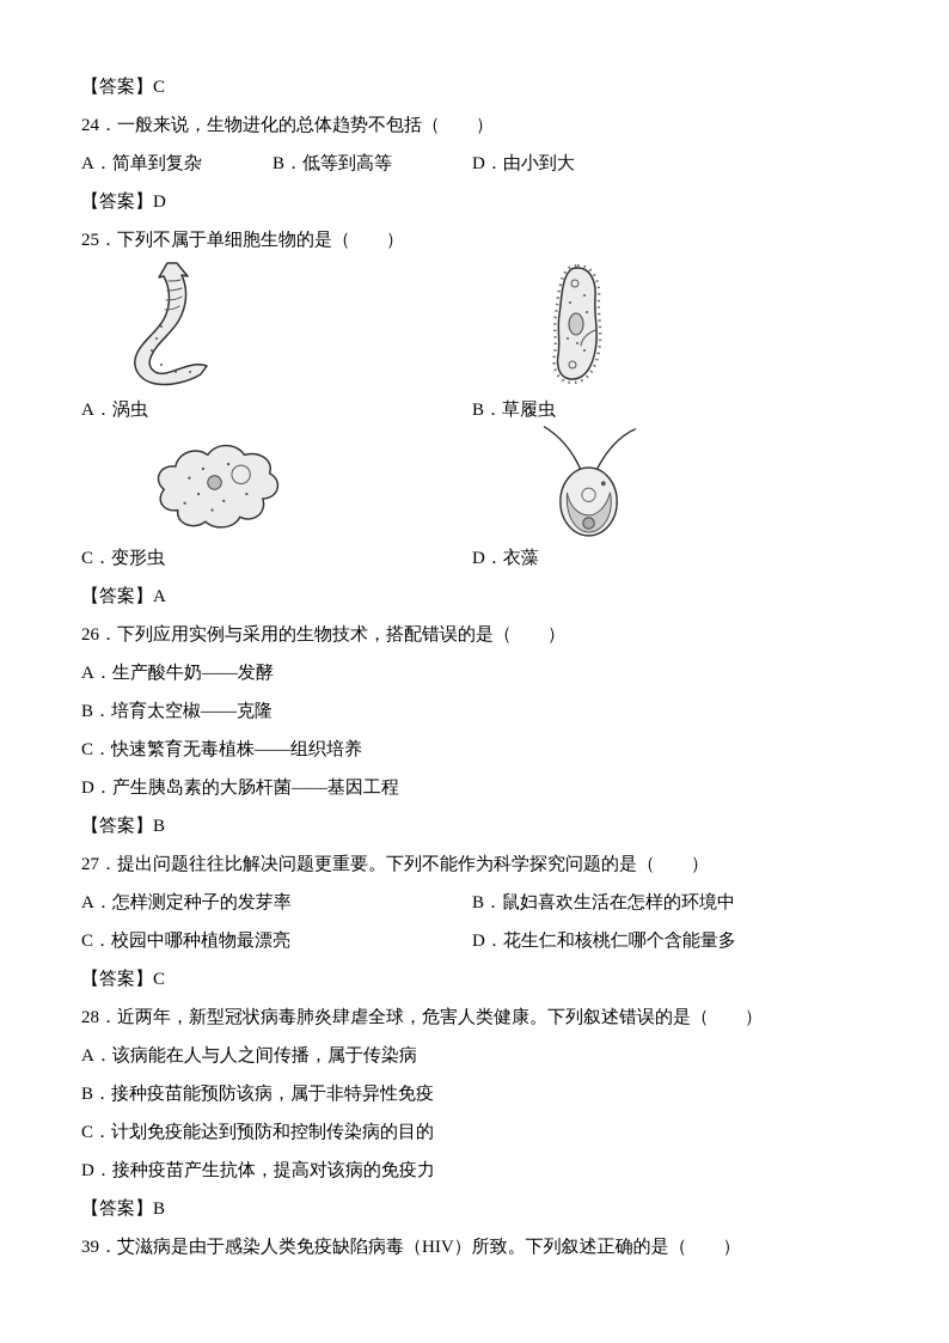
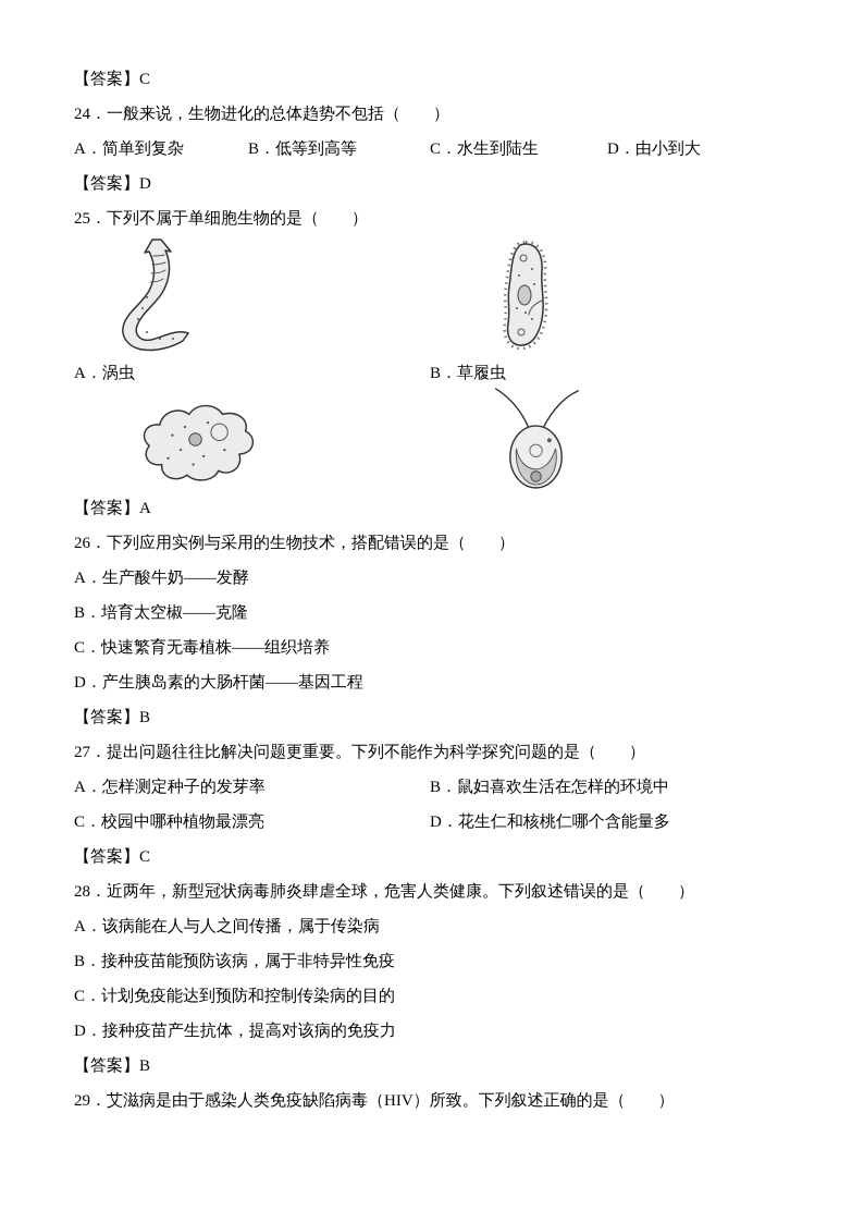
  【答案】C
  24．一般来说，生物进化的总体趋势不包括（ ）
  A．简单到复杂
  B．低等到高等
+ C．水生到陆生
  D．由小到大
  【答案】D
  25．下列不属于单细胞生物的是（ ）
  A．涡虫
  B．草履虫
- C．变形虫
- D．衣藻
  【答案】A
  26．下列应用实例与采用的生物技术，搭配错误的是（ ）
  A．生产酸牛奶——发酵
  B．培育太空椒——克隆
  C．快速繁育无毒植株——组织培养
  D．产生胰岛素的大肠杆菌——基因工程
  【答案】B
  27．提出问题往往比解决问题更重要。下列不能作为科学探究问题的是（ ）
  A．怎样测定种子的发芽率
  B．鼠妇喜欢生活在怎样的环境中
  C．校园中哪种植物最漂亮
  D．花生仁和核桃仁哪个含能量多
  【答案】C
  28．近两年，新型冠状病毒肺炎肆虐全球，危害人类健康。下列叙述错误的是（ ）
  A．该病能在人与人之间传播，属于传染病
  B．接种疫苗能预防该病，属于非特异性免疫
  C．计划免疫能达到预防和控制传染病的目的
  D．接种疫苗产生抗体，提高对该病的免疫力
  【答案】B
- 39．艾滋病是由于感染人类免疫缺陷病毒（HIV）所致。下列叙述正确的是（ ）
+ 29．艾滋病是由于感染人类免疫缺陷病毒（HIV）所致。下列叙述正确的是（ ）
